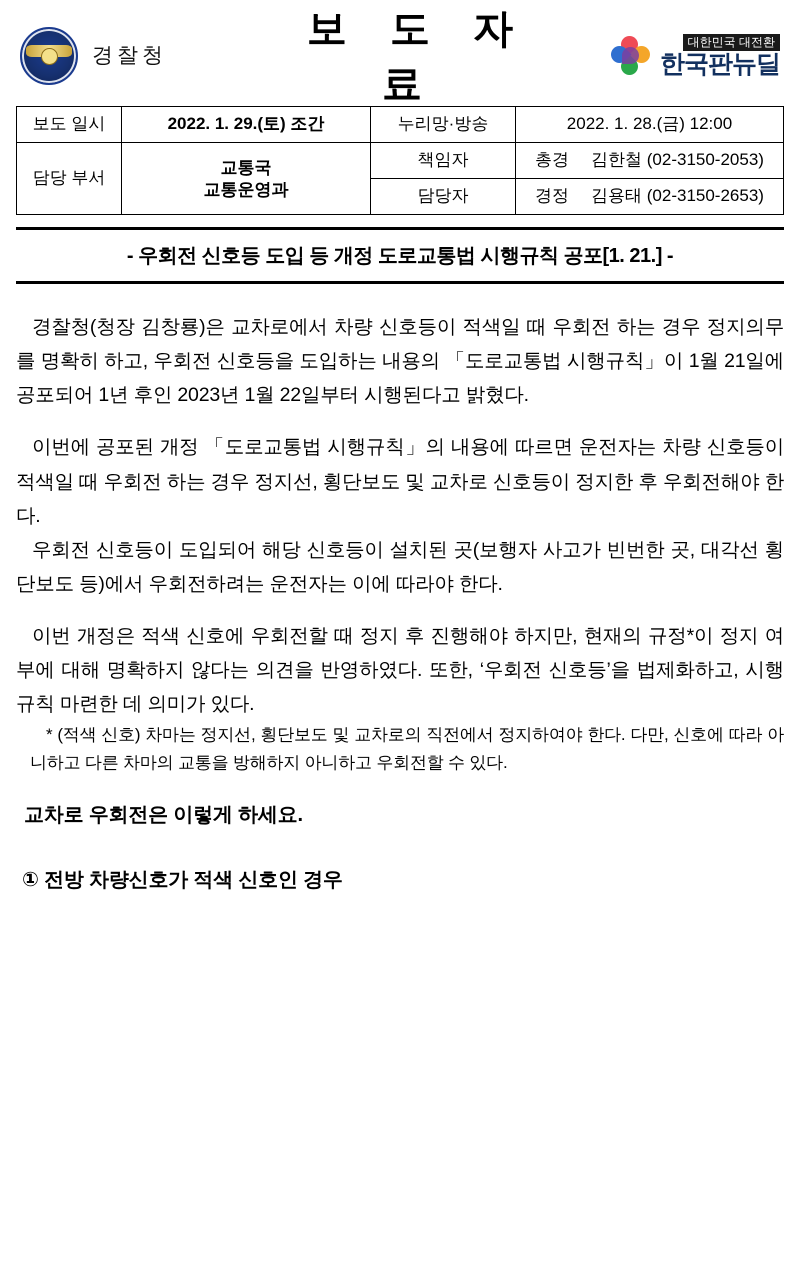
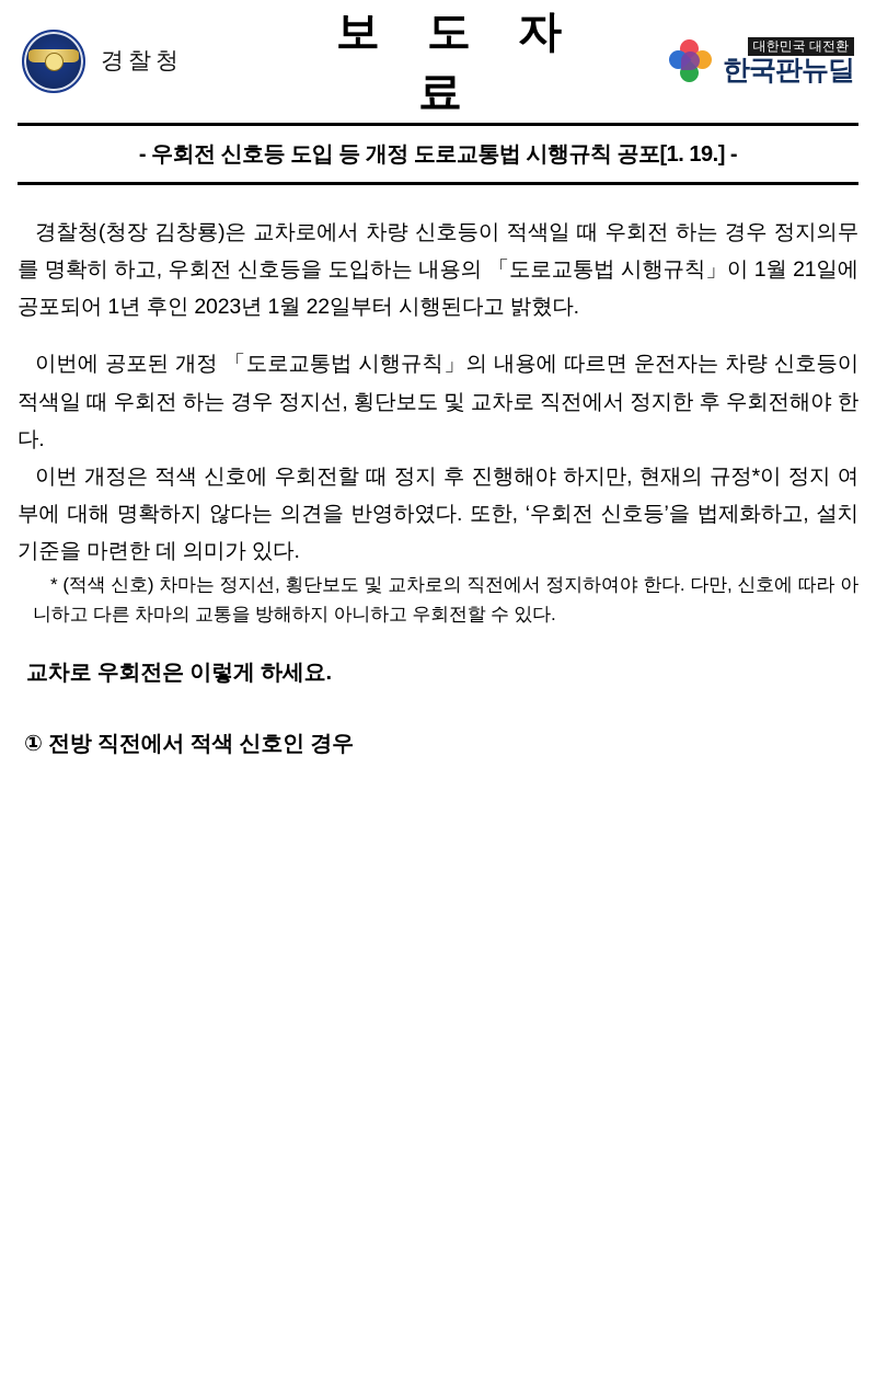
  경찰청
  보 도 자 료
  대한민국 대전환
  한국판뉴딜
- 보도 일시	2022. 1. 29.(토) 조간	누리망·방송	2022. 1. 28.(금) 12:00
- 담당 부서	교통국 교통운영과	책임자	총경 김한철 (02-3150-2053)
- 담당자	경정 김용태 (02-3150-2653)
- - 우회전 신호등 도입 등 개정 도로교통법 시행규칙 공포[1. 21.] -
+ - 우회전 신호등 도입 등 개정 도로교통법 시행규칙 공포[1. 19.] -
  경찰청(청장 김창룡)은 교차로에서 차량 신호등이 적색일 때 우회전 하는 경우 정지의무를 명확히 하고, 우회전 신호등을 도입하는 내용의 「도로교통법 시행규칙」이 1월 21일에 공포되어 1년 후인 2023년 1월 22일부터 시행된다고 밝혔다.
- 이번에 공포된 개정 「도로교통법 시행규칙」의 내용에 따르면 운전자는 차량 신호등이 적색일 때 우회전 하는 경우 정지선, 횡단보도 및 교차로 신호등이 정지한 후 우회전해야 한다.
+ 이번에 공포된 개정 「도로교통법 시행규칙」의 내용에 따르면 운전자는 차량 신호등이 적색일 때 우회전 하는 경우 정지선, 횡단보도 및 교차로 직전에서 정지한 후 우회전해야 한다.
- 우회전 신호등이 도입되어 해당 신호등이 설치된 곳(보행자 사고가 빈번한 곳, 대각선 횡단보도 등)에서 우회전하려는 운전자는 이에 따라야 한다.
- 이번 개정은 적색 신호에 우회전할 때 정지 후 진행해야 하지만, 현재의 규정*이 정지 여부에 대해 명확하지 않다는 의견을 반영하였다. 또한, ‘우회전 신호등’을 법제화하고, 시행규칙 마련한 데 의미가 있다.
+ 이번 개정은 적색 신호에 우회전할 때 정지 후 진행해야 하지만, 현재의 규정*이 정지 여부에 대해 명확하지 않다는 의견을 반영하였다. 또한, ‘우회전 신호등’을 법제화하고, 설치기준을 마련한 데 의미가 있다.
  * (적색 신호) 차마는 정지선, 횡단보도 및 교차로의 직전에서 정지하여야 한다. 다만, 신호에 따라 아니하고 다른 차마의 교통을 방해하지 아니하고 우회전할 수 있다.
  교차로 우회전은 이렇게 하세요.
- ① 전방 차량신호가 적색 신호인 경우
+ ① 전방 직전에서 적색 신호인 경우
